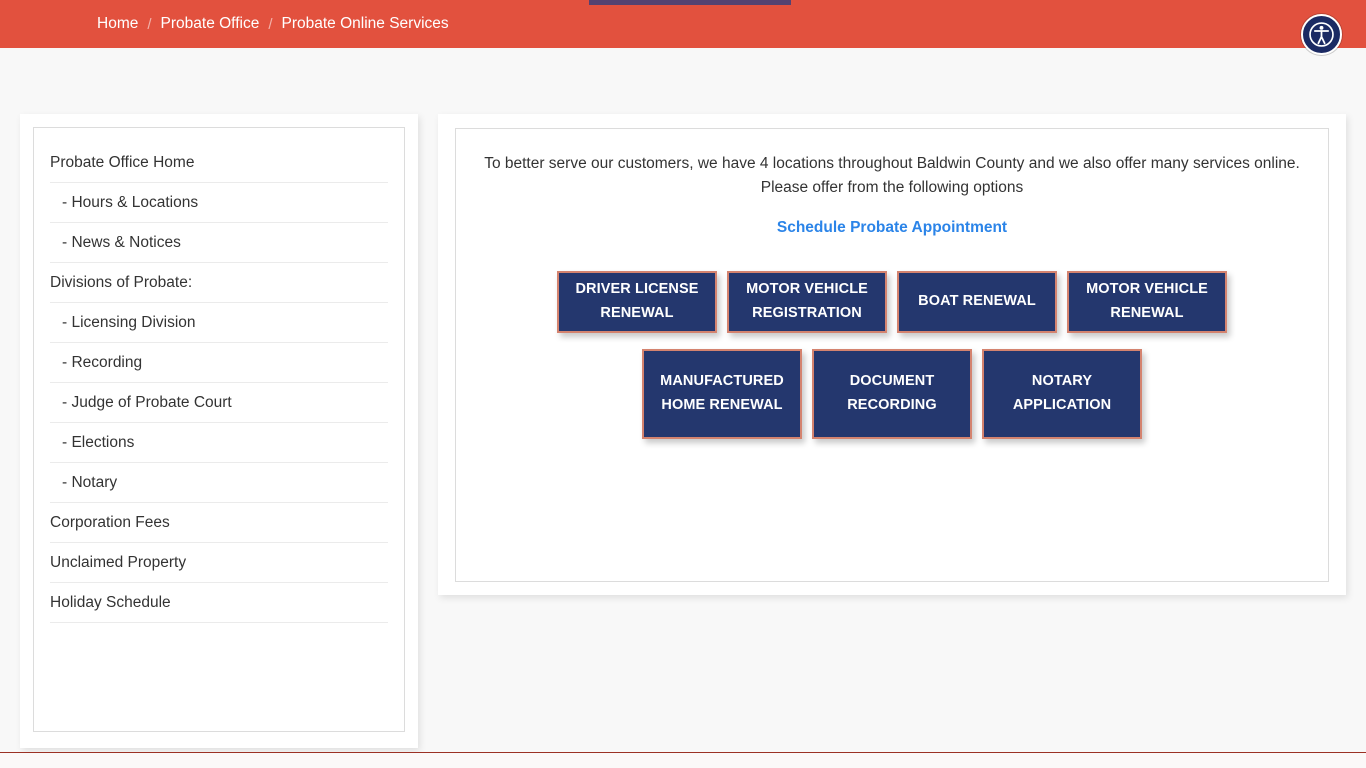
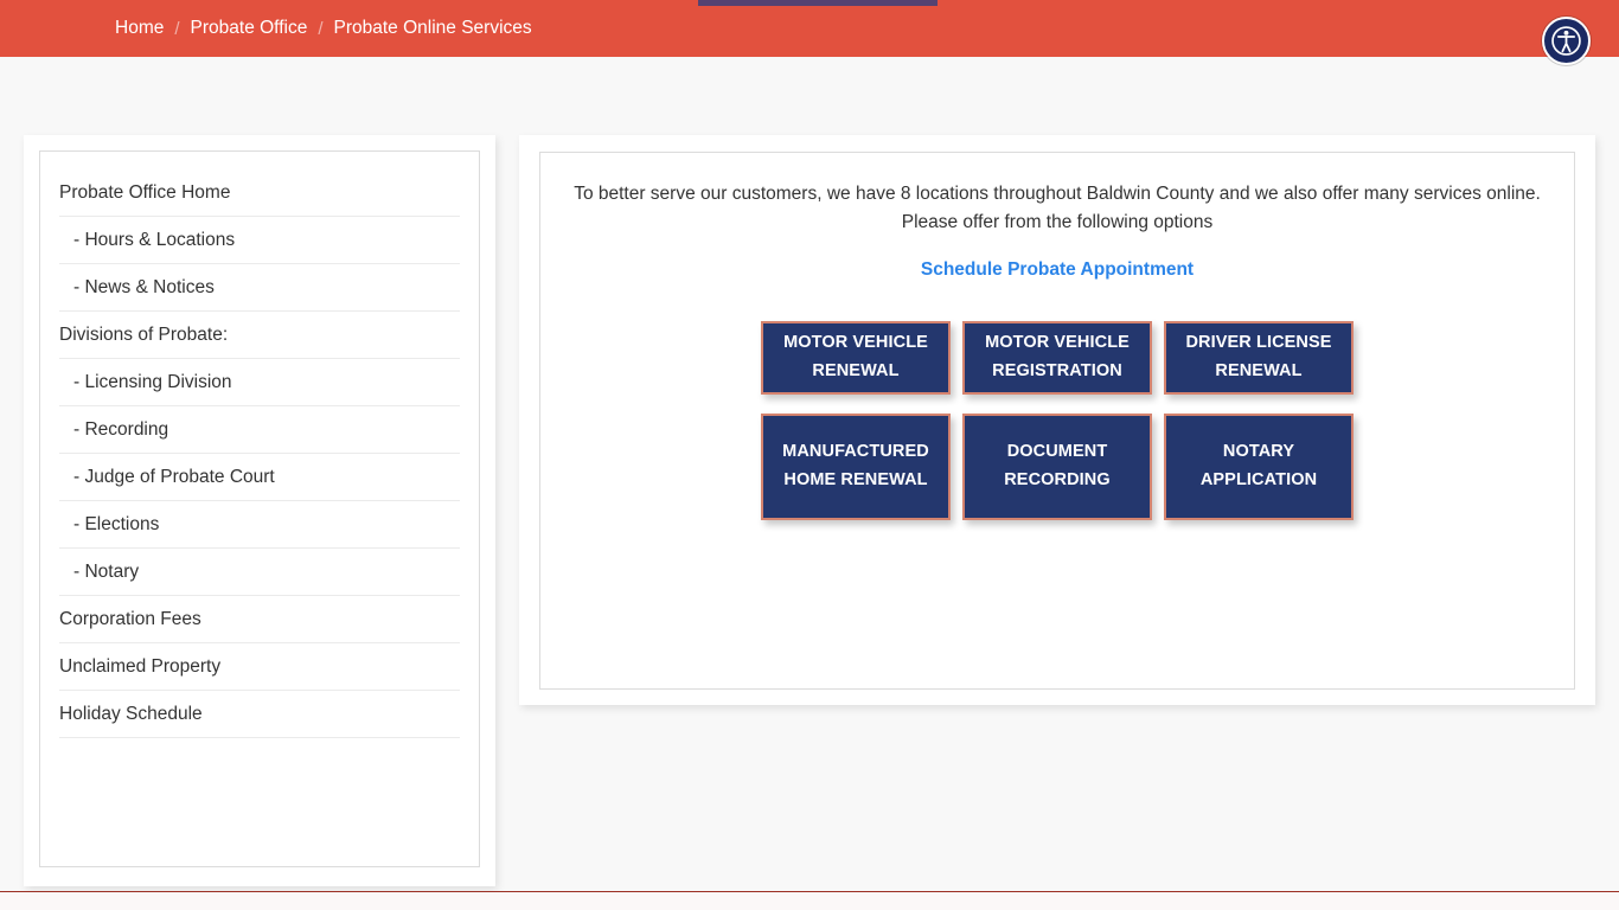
  Home
  /
  Probate Office
  /
  Probate Online Services
  Probate Office Home
  - Hours & Locations
  - News & Notices
  Divisions of Probate:
  - Licensing Division
  - Recording
  - Judge of Probate Court
  - Elections
  - Notary
  Corporation Fees
  Unclaimed Property
  Holiday Schedule
- To better serve our customers, we have 4 locations throughout Baldwin County and we also offer many services online.
+ To better serve our customers, we have 8 locations throughout Baldwin County and we also offer many services online.
  Please offer from the following options
  Schedule Probate Appointment
- DRIVER LICENSE RENEWAL
+ MOTOR VEHICLE RENEWAL
  MOTOR VEHICLE REGISTRATION
- BOAT RENEWAL
- MOTOR VEHICLE RENEWAL
+ DRIVER LICENSE RENEWAL
  MANUFACTURED HOME RENEWAL
  DOCUMENT RECORDING
  NOTARY APPLICATION
